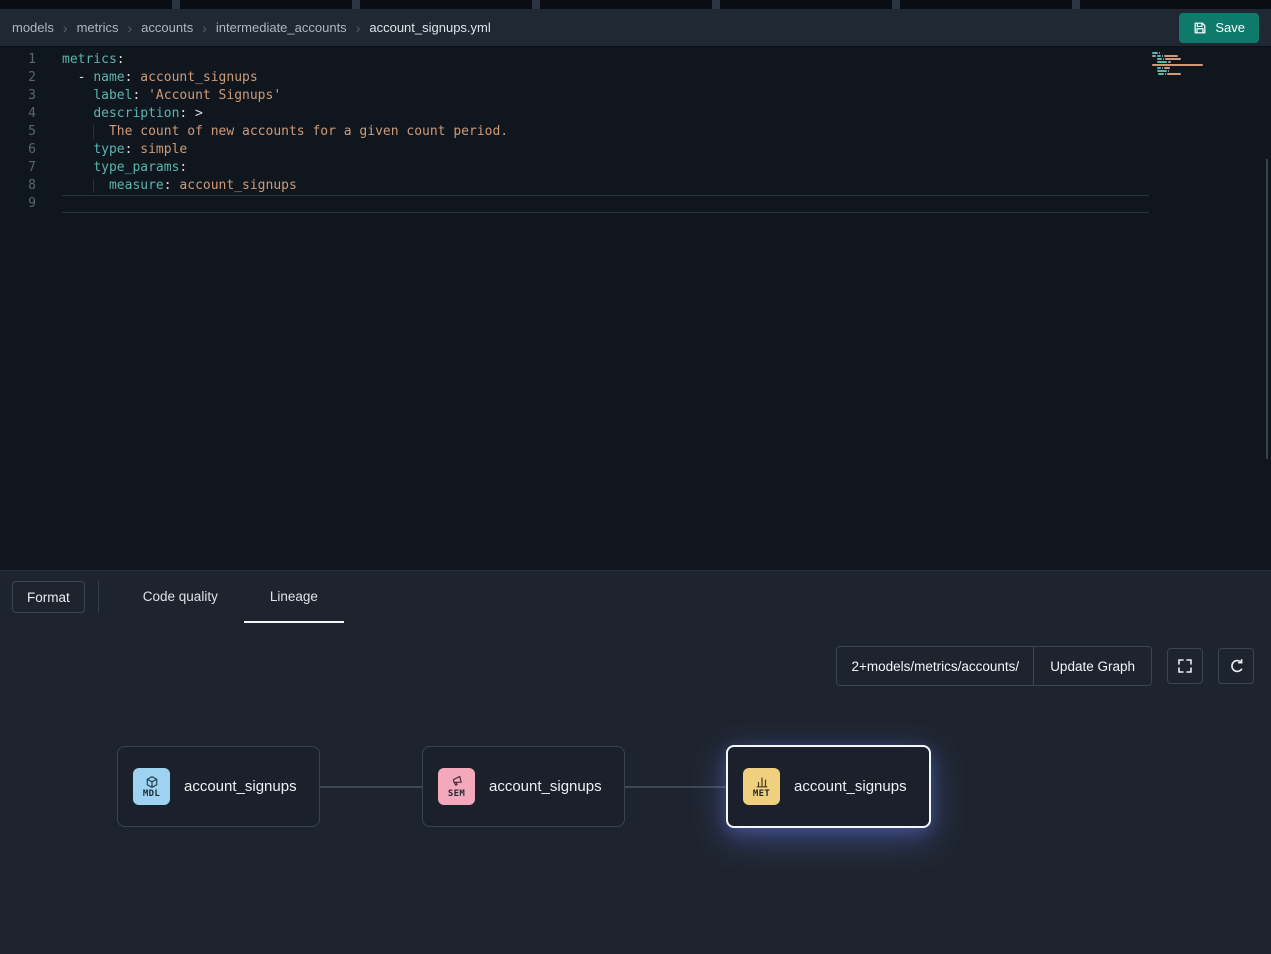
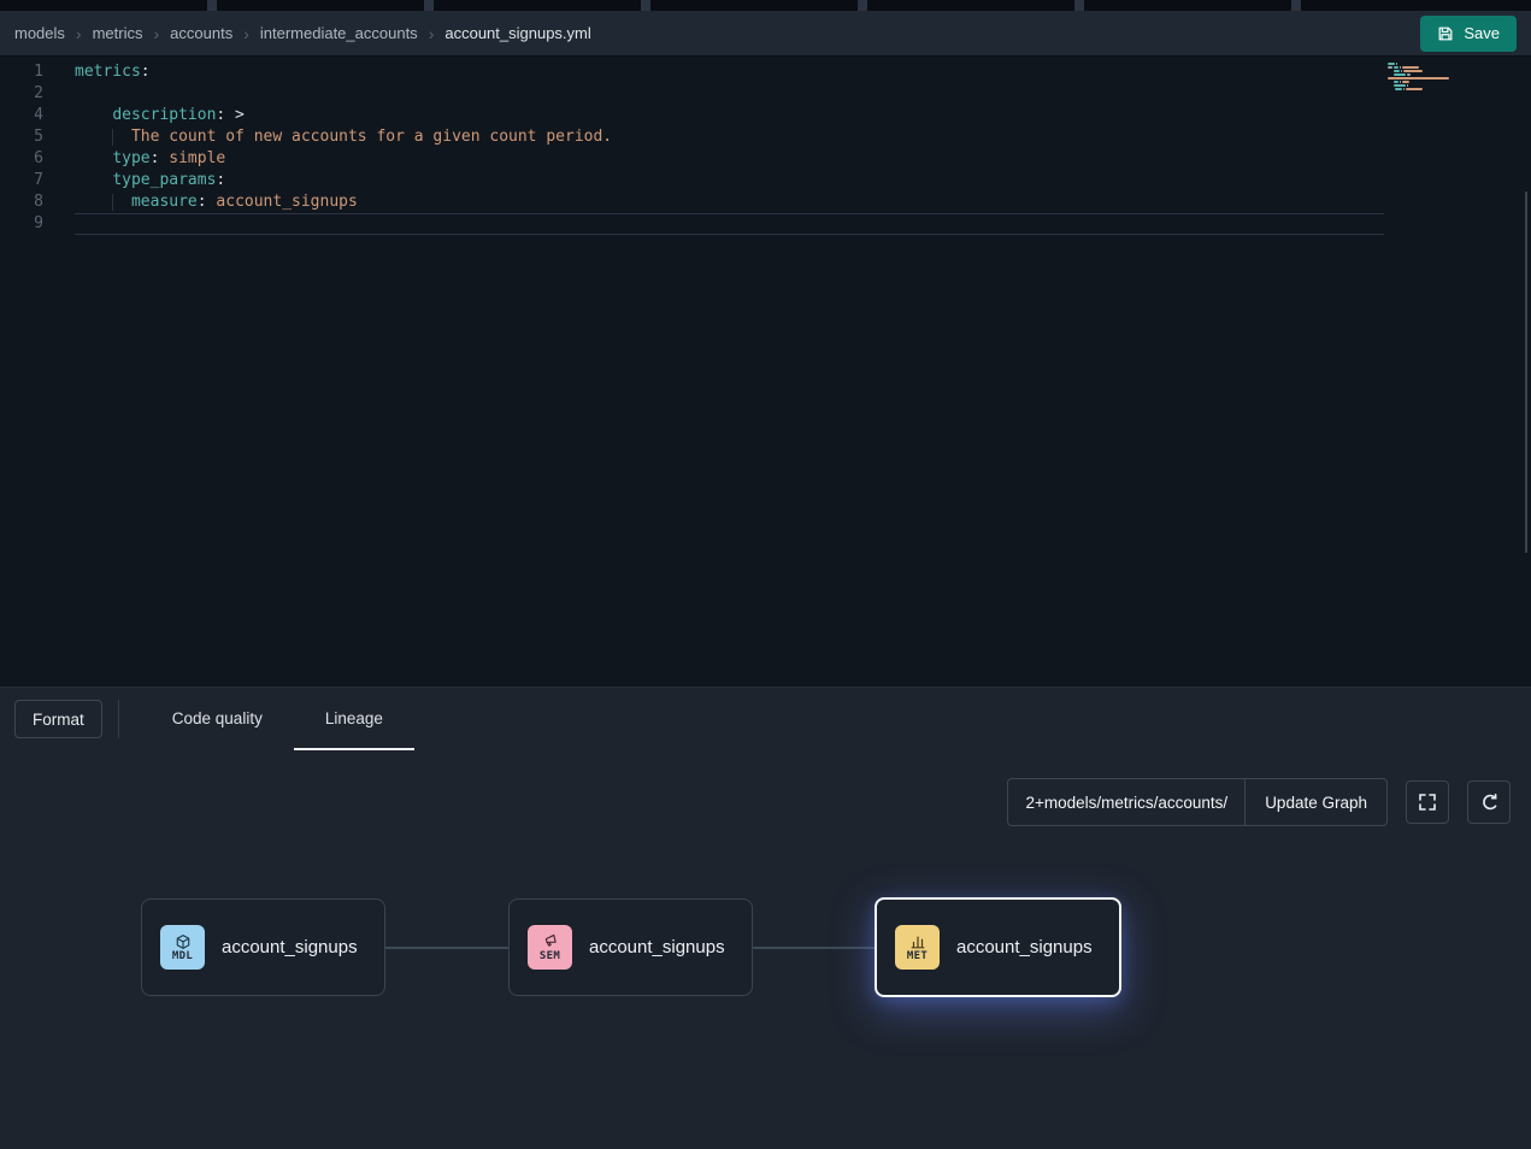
  models
  ›
  metrics
  ›
  accounts
  ›
  intermediate_accounts
  ›
  account_signups.yml
  Save
  1
  metrics:
  2
- - name: account_signups
- 3
- label: 'Account Signups'
  4
  description: >
  5
  The count of new accounts for a given count period.
  6
  type: simple
  7
  type_params:
  8
  measure: account_signups
  9
  Format
  Code quality
  Lineage
  2+models/metrics/accounts/
  Update Graph
  MDL
  account_signups
  SEM
  account_signups
  MET
  account_signups
